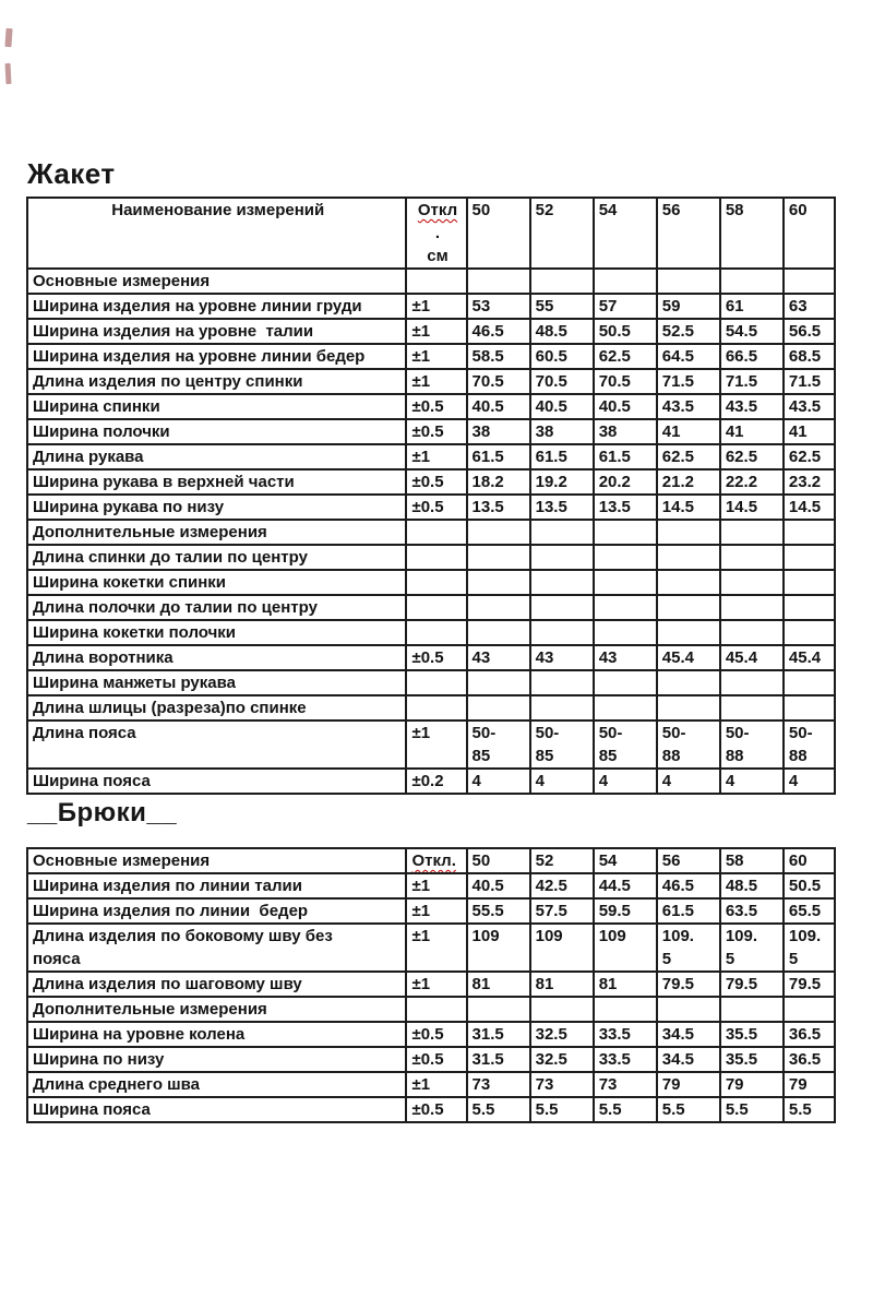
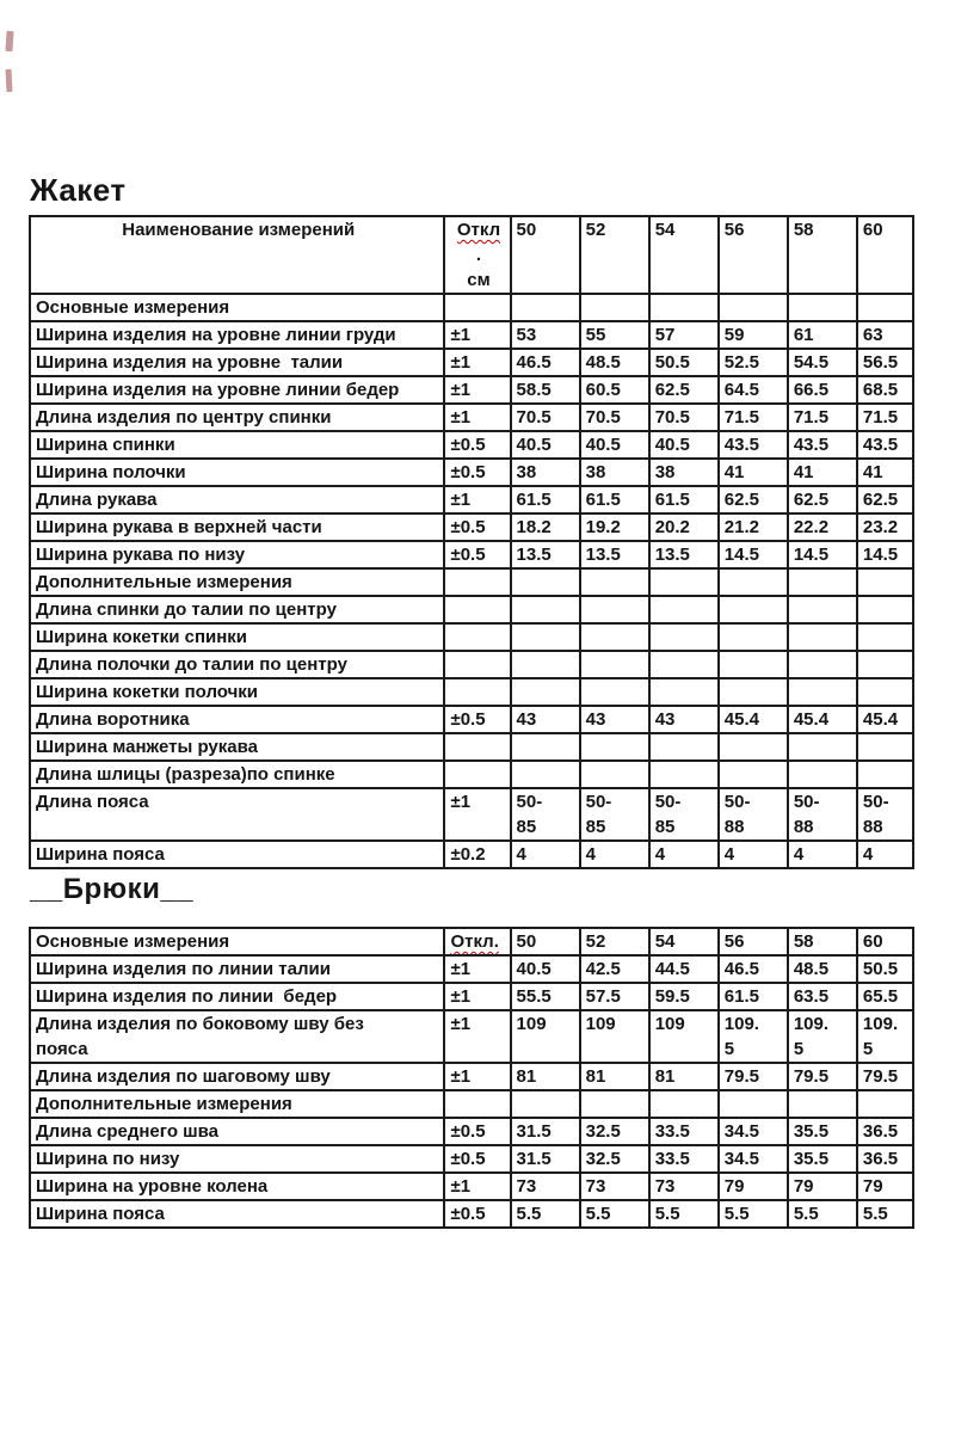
  Жакет
  Наименование измерений	Откл . см	50	52	54	56	58	60
  Основные измерения
  Ширина изделия на уровне линии груди	±1	53	55	57	59	61	63
  Ширина изделия на уровне талии	±1	46.5	48.5	50.5	52.5	54.5	56.5
  Ширина изделия на уровне линии бедер	±1	58.5	60.5	62.5	64.5	66.5	68.5
  Длина изделия по центру спинки	±1	70.5	70.5	70.5	71.5	71.5	71.5
  Ширина спинки	±0.5	40.5	40.5	40.5	43.5	43.5	43.5
  Ширина полочки	±0.5	38	38	38	41	41	41
  Длина рукава	±1	61.5	61.5	61.5	62.5	62.5	62.5
  Ширина рукава в верхней части	±0.5	18.2	19.2	20.2	21.2	22.2	23.2
  Ширина рукава по низу	±0.5	13.5	13.5	13.5	14.5	14.5	14.5
  Дополнительные измерения
  Длина спинки до талии по центру
  Ширина кокетки спинки
  Длина полочки до талии по центру
  Ширина кокетки полочки
  Длина воротника	±0.5	43	43	43	45.4	45.4	45.4
  Ширина манжеты рукава
  Длина шлицы (разреза)по спинке
  Длина пояса	±1	50- 85	50- 85	50- 85	50- 88	50- 88	50- 88
  Ширина пояса	±0.2	4	4	4	4	4	4
  __Брюки__
  Основные измерения	Откл.	50	52	54	56	58	60
  Ширина изделия по линии талии	±1	40.5	42.5	44.5	46.5	48.5	50.5
  Ширина изделия по линии бедер	±1	55.5	57.5	59.5	61.5	63.5	65.5
  Длина изделия по боковому шву без пояса	±1	109	109	109	109. 5	109. 5	109. 5
  Длина изделия по шаговому шву	±1	81	81	81	79.5	79.5	79.5
  Дополнительные измерения
- Ширина на уровне колена	±0.5	31.5	32.5	33.5	34.5	35.5	36.5
+ Длина среднего шва	±0.5	31.5	32.5	33.5	34.5	35.5	36.5
  Ширина по низу	±0.5	31.5	32.5	33.5	34.5	35.5	36.5
- Длина среднего шва	±1	73	73	73	79	79	79
+ Ширина на уровне колена	±1	73	73	73	79	79	79
  Ширина пояса	±0.5	5.5	5.5	5.5	5.5	5.5	5.5
